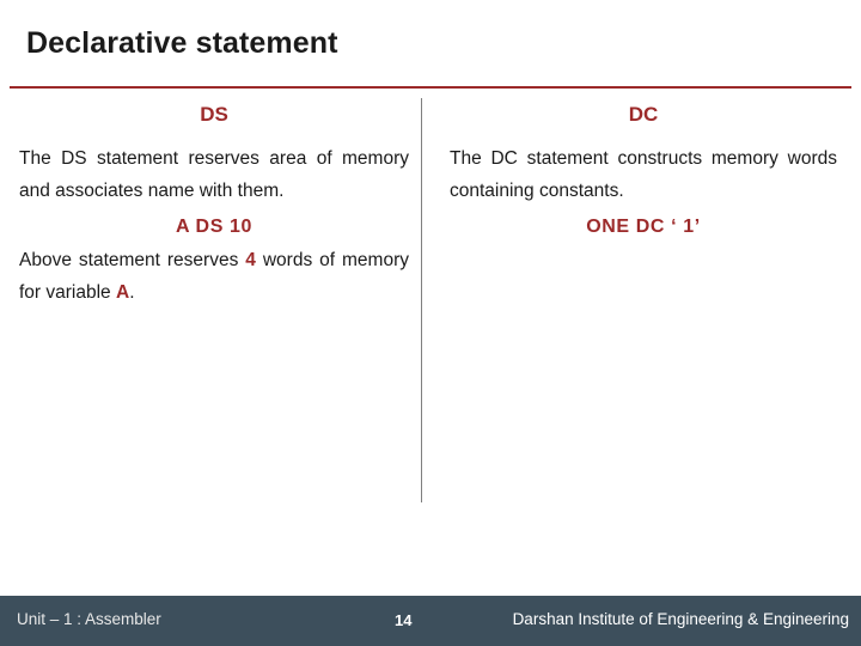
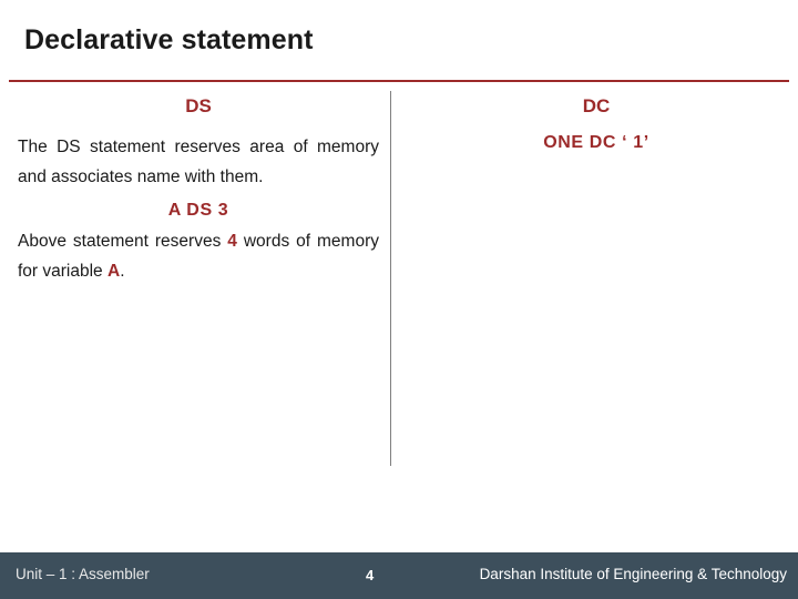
  Declarative statement
  DS
  The DS statement reserves area of memory and associates name with them.
- A DS 10
+ A DS 3
  Above statement reserves 4 words of memory for variable A.
  DC
- The DC statement constructs memory words containing constants.
  ONE DC ‘ 1’
  Unit – 1 : Assembler
- 14
+ 4
- Darshan Institute of Engineering & Engineering
+ Darshan Institute of Engineering & Technology
